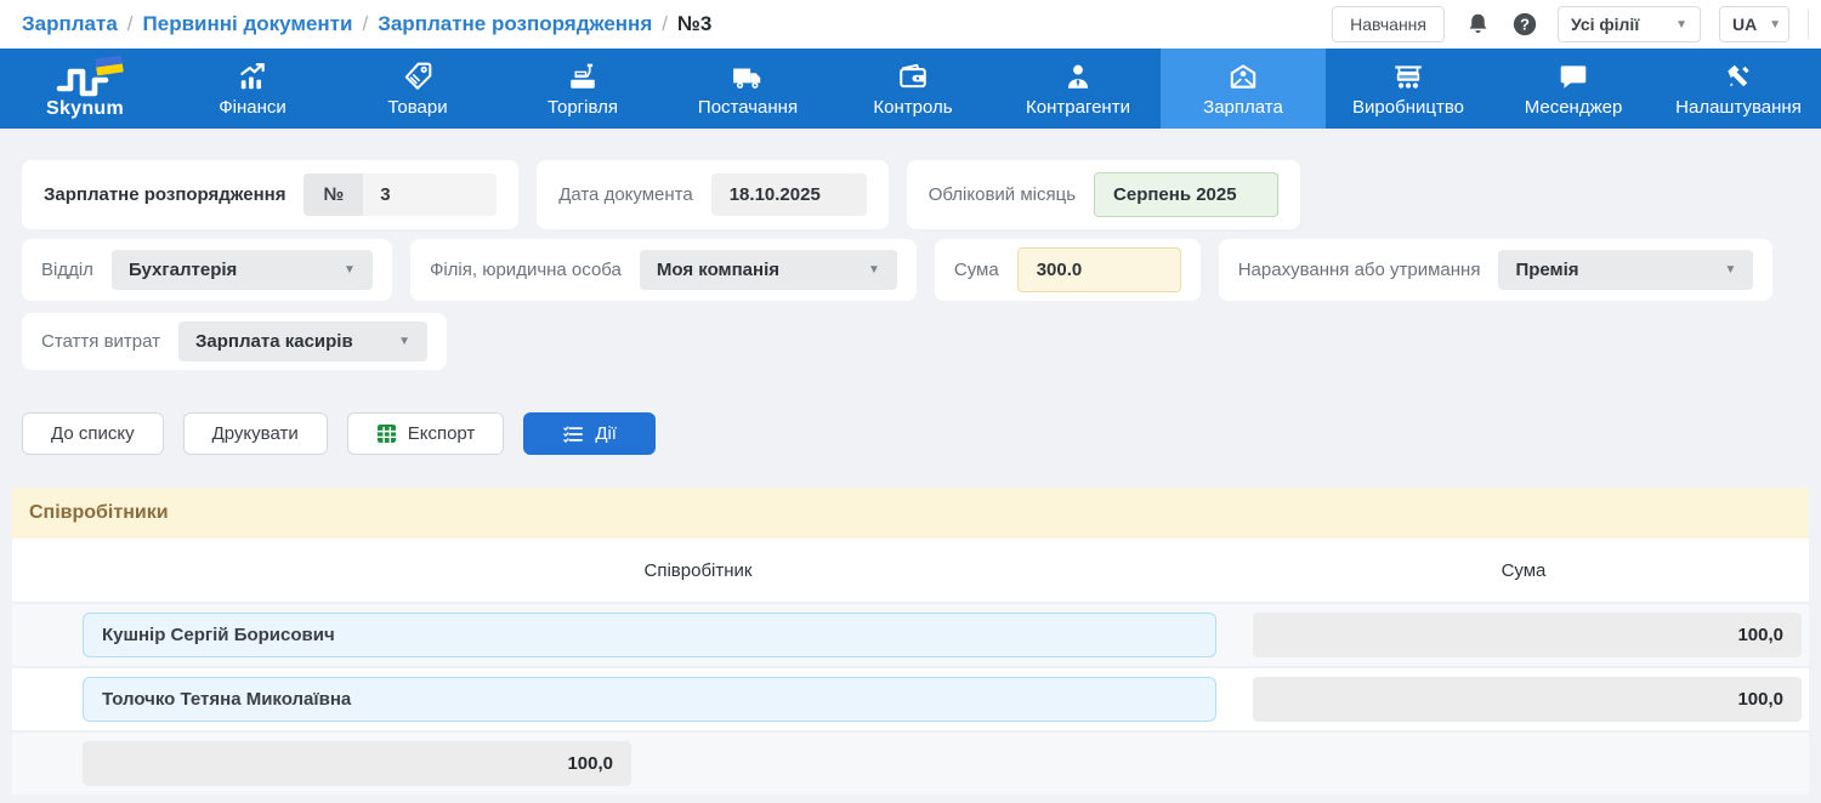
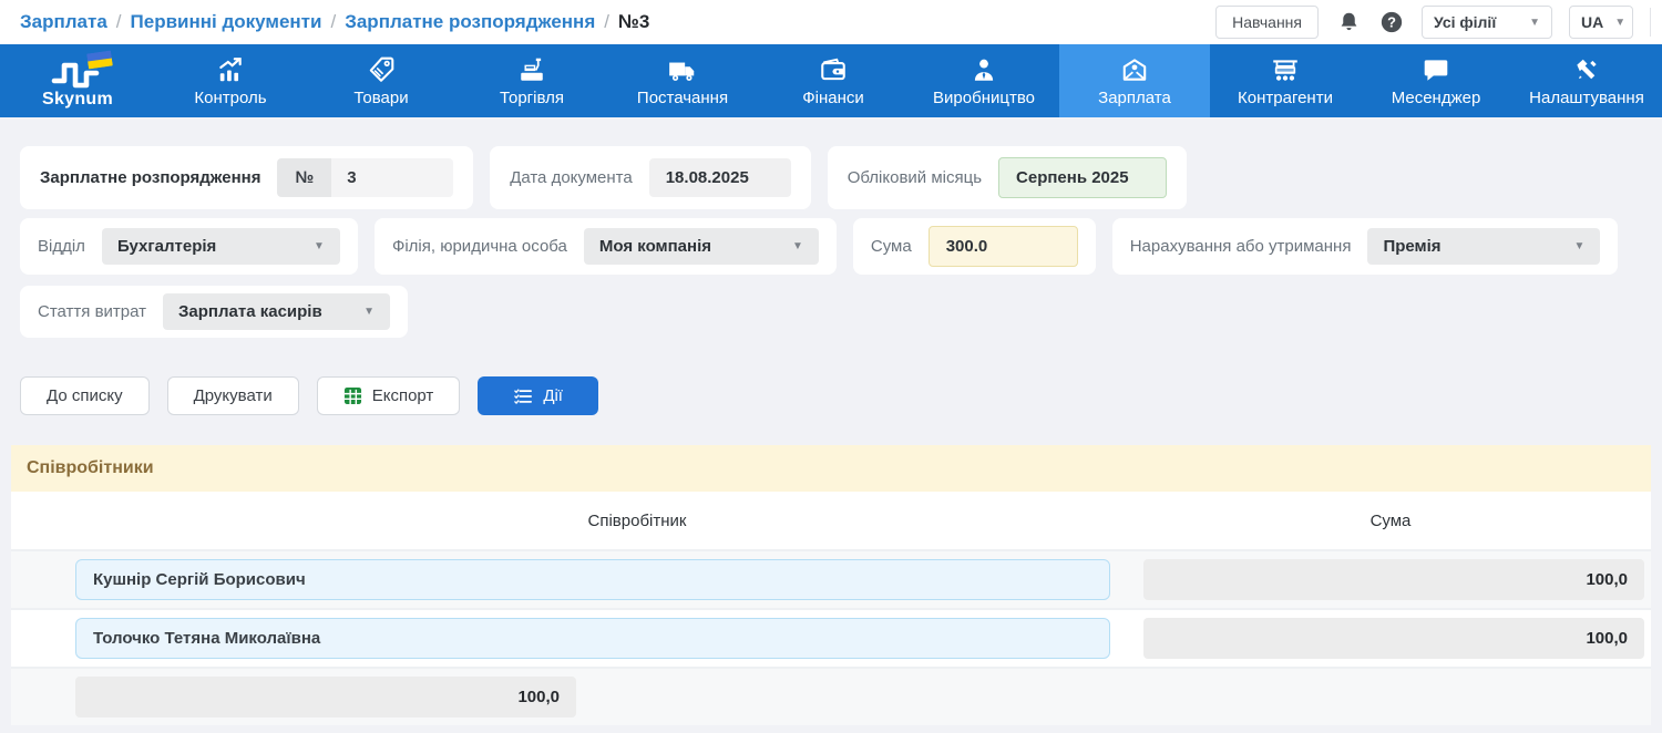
  Зарплата
  /
  Первинні документи
  /
  Зарплатне розпорядження
  /
  №3
  Навчання
  ?
  Усі філії
  ▼
  UA
  ▼
  Skynum
- Фінанси
+ Контроль
  Товари
  Торгівля
  Постачання
- Контроль
+ Фінанси
- Контрагенти
+ Виробництво
  Зарплата
- Виробництво
+ Контрагенти
  Месенджер
  Налаштування
  Зарплатне розпорядження
  №
  3
  Дата документа
- 18.10.2025
+ 18.08.2025
  Обліковий місяць
  Серпень 2025
  Відділ
  Бухгалтерія
  ▼
  Філія, юридична особа
  Моя компанія
  ▼
  Сума
  300.0
  Нарахування або утримання
  Премія
  ▼
  Стаття витрат
  Зарплата касирів
  ▼
  До списку
  Друкувати
  Експорт
  Дії
  Співробітники
  Співробітник
  Сума
  Кушнір Сергій Борисович
  100,0
  Толочко Тетяна Миколаївна
  100,0
  100,0
